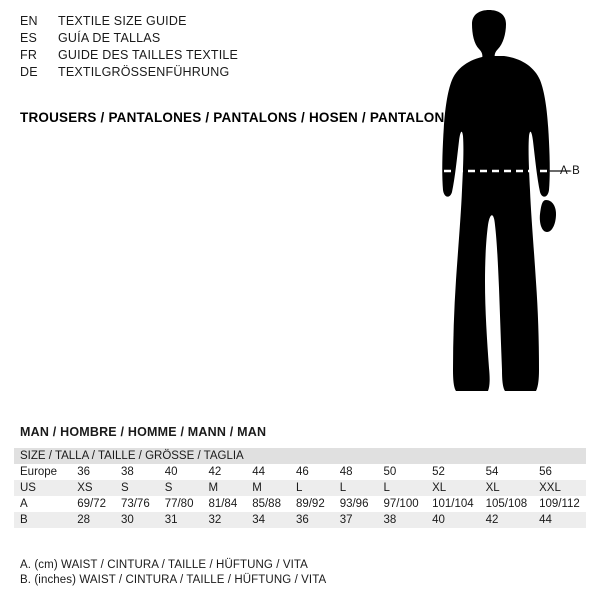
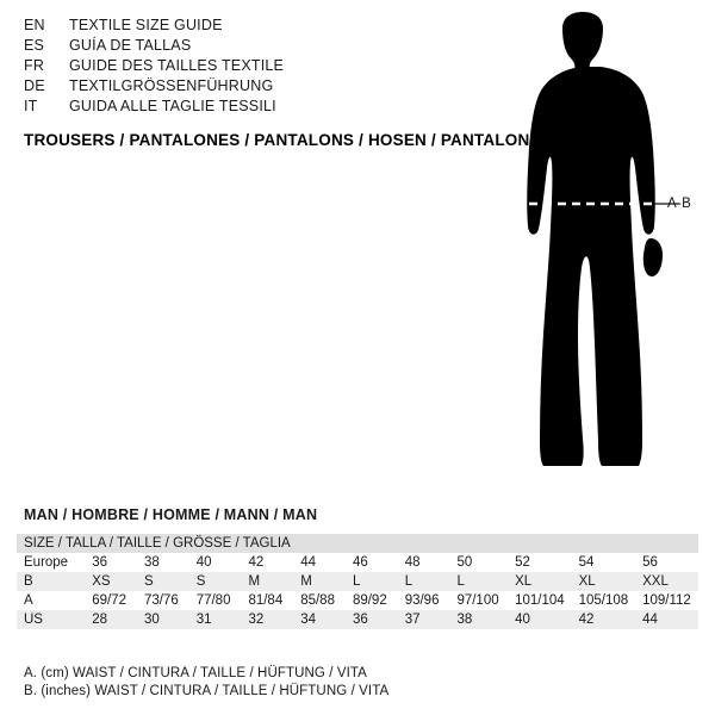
  EN
  TEXTILE SIZE GUIDE
  ES
  GUÍA DE TALLAS
  FR
  GUIDE DES TAILLES TEXTILE
  DE
  TEXTILGRÖSSENFÜHRUNG
+ IT
+ GUIDA ALLE TAGLIE TESSILI
  TROUSERS / PANTALONES / PANTALONS / HOSEN / PANTALON
  A-B
  MAN / HOMBRE / HOMME / MANN / MAN
  SIZE / TALLA / TAILLE / GRÖSSE / TAGLIA
  Europe	36	38	40	42	44	46	48	50	52	54	56
- US	XS	S	S	M	M	L	L	L	XL	XL	XXL
+ B	XS	S	S	M	M	L	L	L	XL	XL	XXL
  A	69/72	73/76	77/80	81/84	85/88	89/92	93/96	97/100	101/104	105/108	109/112
- B	28	30	31	32	34	36	37	38	40	42	44
+ US	28	30	31	32	34	36	37	38	40	42	44
  A. (cm) WAIST / CINTURA / TAILLE / HÜFTUNG / VITA
  B. (inches) WAIST / CINTURA / TAILLE / HÜFTUNG / VITA
